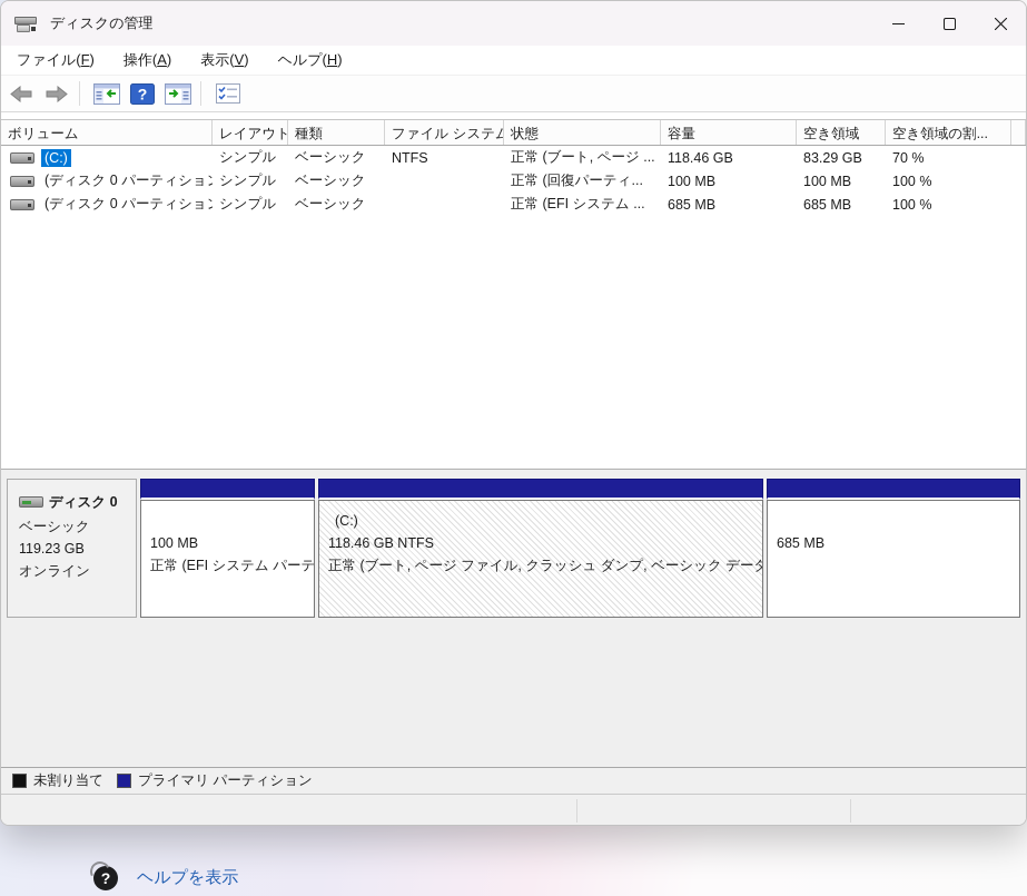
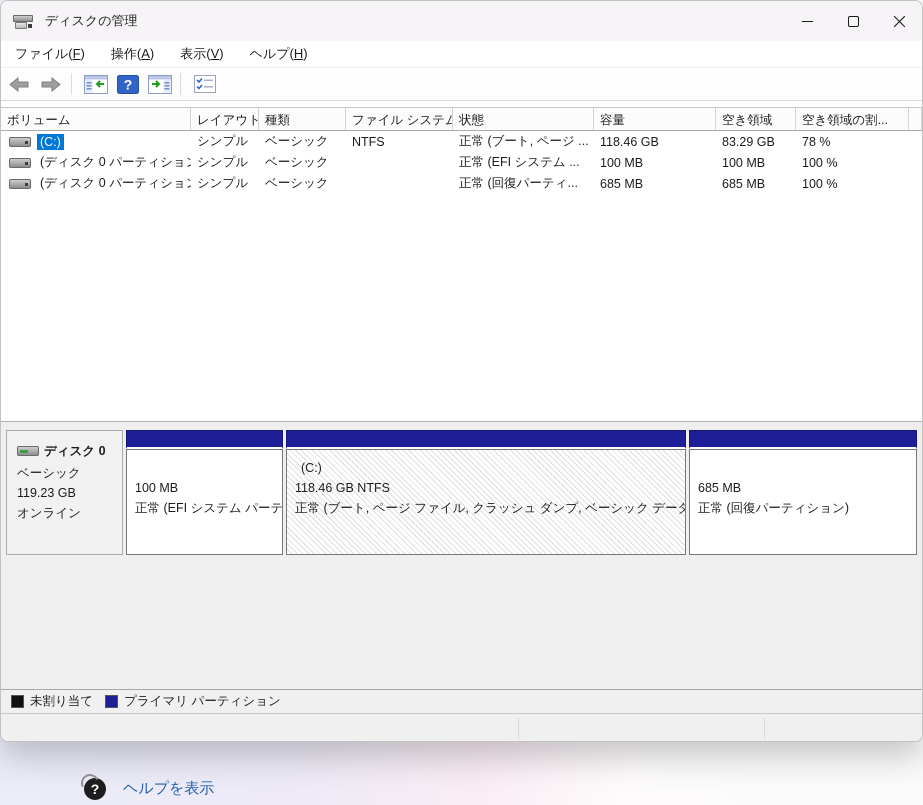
  ディスクの管理
  ファイル(F)
  操作(A)
  表示(V)
  ヘルプ(H)
  ?
  ボリューム
  レイアウト
  種類
  ファイル システム
  状態
  容量
  空き領域
  空き領域の割...
  (C:)
  シンプル
  ベーシック
  NTFS
  正常 (ブート, ページ ...
  118.46 GB
  83.29 GB
- 70 %
+ 78 %
  (ディスク 0 パーティショ
  シンプル
  ベーシック
- 正常 (回復パーティ...
+ 正常 (EFI システム ...
  100 MB
  100 MB
  100 %
  (ディスク 0 パーティショ
  シンプル
  ベーシック
- 正常 (EFI システム ...
+ 正常 (回復パーティ...
  685 MB
  685 MB
  100 %
  ディスク 0
  ベーシック
  119.23 GB
  オンライン
  100 MB
  正常 (EFI システム パーテ
  (C:)
  118.46 GB NTFS
  正常 (ブート, ページ ファイル, クラッシュ ダンプ, ベーシック データ
  685 MB
+ 正常 (回復パーティション)
  未割り当て
  プライマリ パーティション
  ?
  ヘルプを表示
